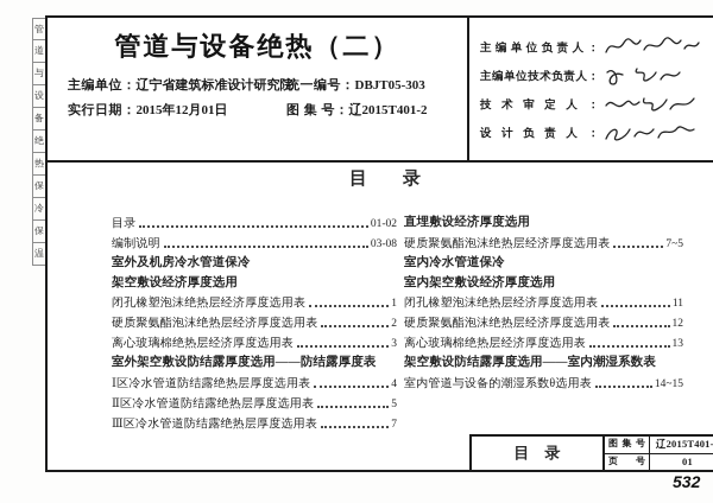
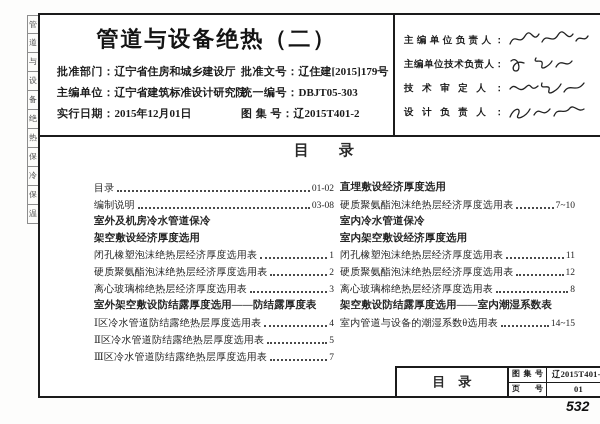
  管
  道
  与
  设
  备
  绝
  热
  保
  冷
  保
  温
  管道与设备绝热（二）
+ 批准部门：辽宁省住房和城乡建设厅
+ 批准文号：辽住建[2015]179号
  主编单位：辽宁省建筑标准设计研究院
  统一编号：DBJT05-303
  实行日期：2015年12月01日
  图 集 号：辽2015T401-2
  主编单位负责人：
  主编单位技术负责人：
  技术审定人：
  设计负责人：
  目 录
  目录
  01-02
  编制说明
  03-08
  室外及机房冷水管道保冷
  架空敷设经济厚度选用
  闭孔橡塑泡沫绝热层经济厚度选用表
  1
  硬质聚氨酯泡沫绝热层经济厚度选用表
  2
  离心玻璃棉绝热层经济厚度选用表
  3
  室外架空敷设防结露厚度选用——防结露厚度表
  Ⅰ区冷水管道防结露绝热层厚度选用表
  4
  Ⅱ区冷水管道防结露绝热层厚度选用表
  5
  Ⅲ区冷水管道防结露绝热层厚度选用表
  7
  直埋敷设经济厚度选用
  硬质聚氨酯泡沫绝热层经济厚度选用表
- 7~5
+ 7~10
  室内冷水管道保冷
  室内架空敷设经济厚度选用
  闭孔橡塑泡沫绝热层经济厚度选用表
  11
  硬质聚氨酯泡沫绝热层经济厚度选用表
  12
  离心玻璃棉绝热层经济厚度选用表
- 13
+ 8
  架空敷设防结露厚度选用——室内潮湿系数表
  室内管道与设备的潮湿系数θ选用表
  14~15
  目 录
  图集号
  辽2015T401-
  页号
  01
  532
